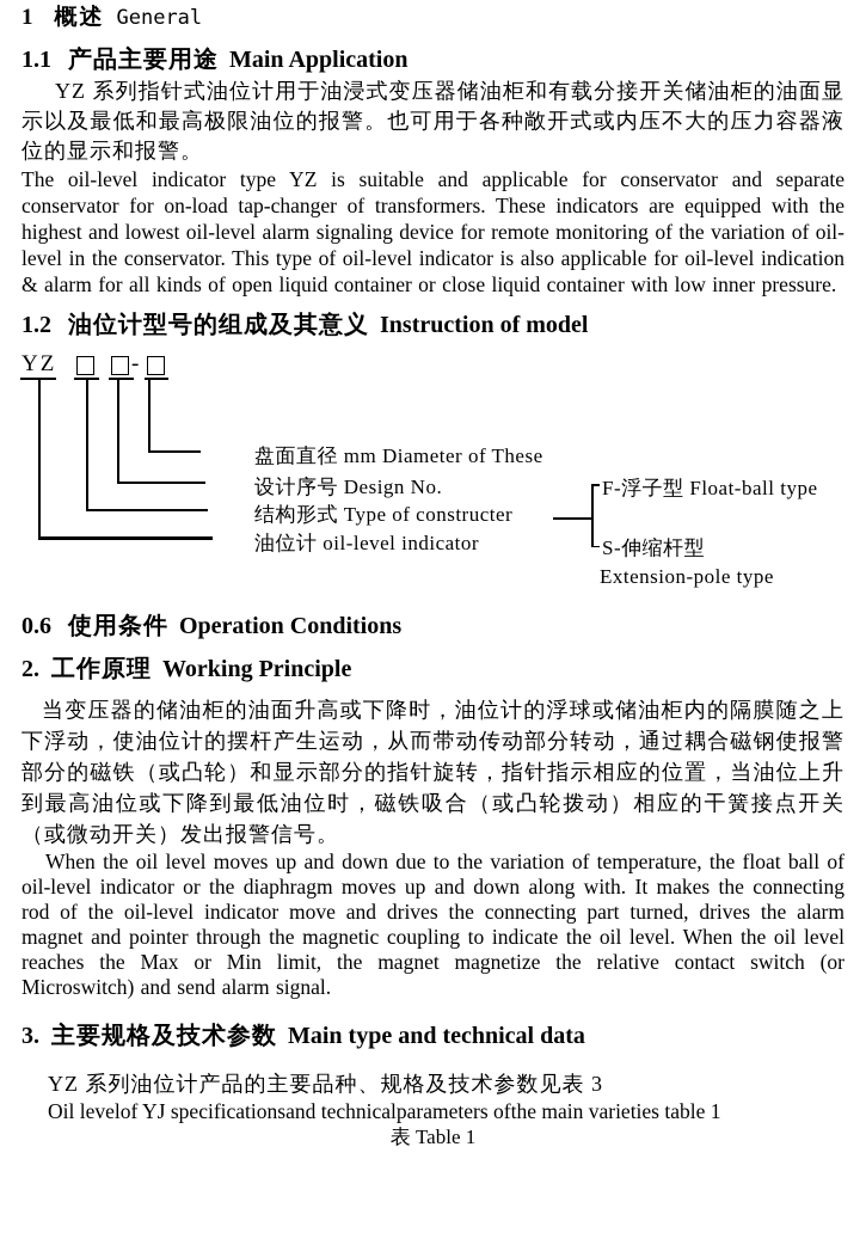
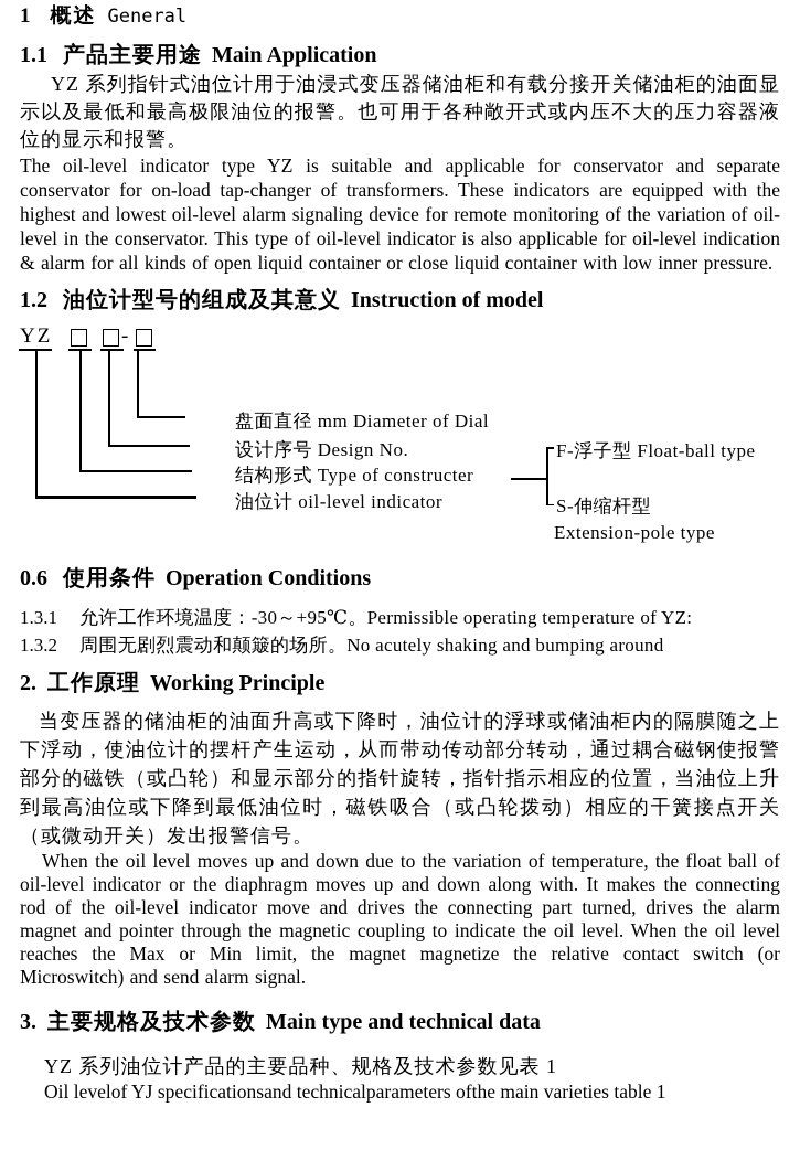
  1 概述 General
  1.1 产品主要用途 Main Application
  YZ 系列指针式油位计用于油浸式变压器储油柜和有载分接开关储油柜的油面显示以及最低和最高极限油位的报警。也可用于各种敞开式或内压不大的压力容器液位的显示和报警。
  The oil-level indicator type YZ is suitable and applicable for conservator and separate conservator for on-load tap-changer of transformers. These indicators are equipped with the highest and lowest oil-level alarm signaling device for remote monitoring of the variation of oil-level in the conservator. This type of oil-level indicator is also applicable for oil-level indication & alarm for all kinds of open liquid container or close liquid container with low inner pressure.
  1.2 油位计型号的组成及其意义 Instruction of model
  YZ
  -
- 盘面直径 mm Diameter of These
+ 盘面直径 mm Diameter of Dial
  设计序号 Design No.
  结构形式 Type of constructer
  油位计 oil-level indicator
  F-浮子型 Float-ball type
  S-伸缩杆型
  Extension-pole type
  0.6 使用条件 Operation Conditions
+ 1.3.1 允许工作环境温度：-30～+95℃。Permissible operating temperature of YZ:
+ 1.3.2 周围无剧烈震动和颠簸的场所。No acutely shaking and bumping around
  2. 工作原理 Working Principle
  当变压器的储油柜的油面升高或下降时，油位计的浮球或储油柜内的隔膜随之上下浮动，使油位计的摆杆产生运动，从而带动传动部分转动，通过耦合磁钢使报警部分的磁铁（或凸轮）和显示部分的指针旋转，指针指示相应的位置，当油位上升到最高油位或下降到最低油位时，磁铁吸合（或凸轮拨动）相应的干簧接点开关（或微动开关）发出报警信号。
  When the oil level moves up and down due to the variation of temperature, the float ball of oil-level indicator or the diaphragm moves up and down along with. It makes the connecting rod of the oil-level indicator move and drives the connecting part turned, drives the alarm magnet and pointer through the magnetic coupling to indicate the oil level. When the oil level reaches the Max or Min limit, the magnet magnetize the relative contact switch (or Microswitch) and send alarm signal.
  3. 主要规格及技术参数 Main type and technical data
- YZ 系列油位计产品的主要品种、规格及技术参数见表 3
+ YZ 系列油位计产品的主要品种、规格及技术参数见表 1
  Oil levelof YJ specificationsand technicalparameters ofthe main varieties table 1
- 表 Table 1
